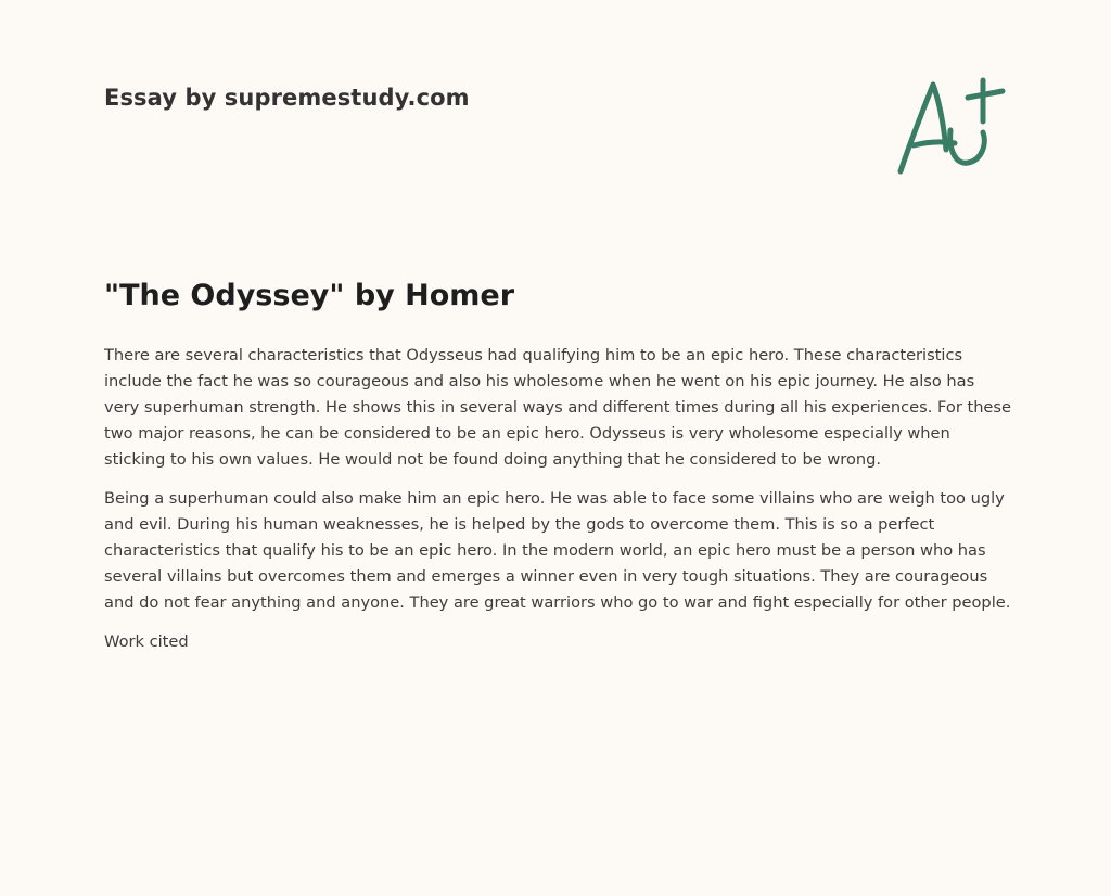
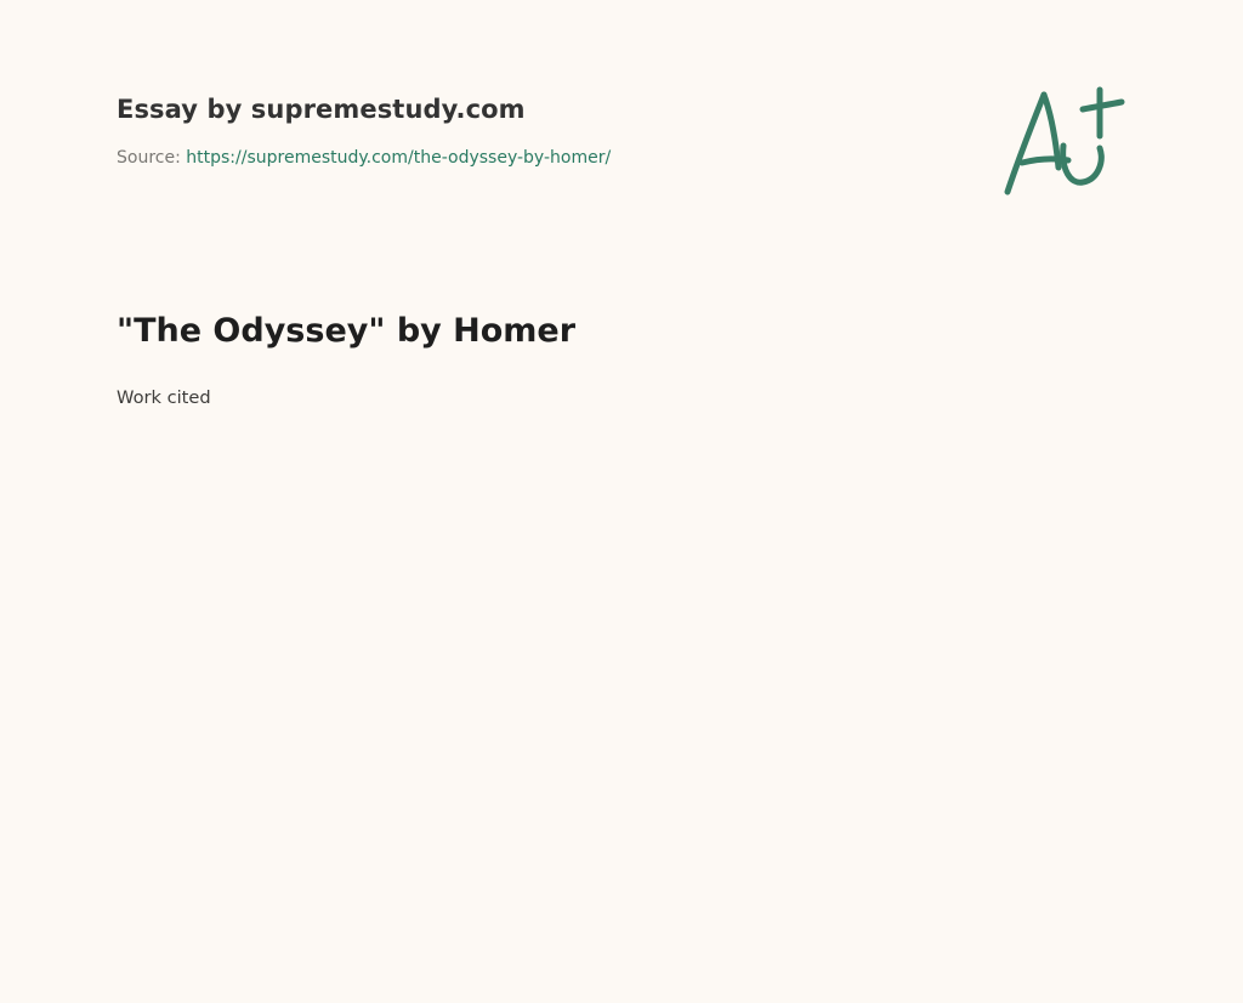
  Essay by supremestudy.com
+ Source: https://supremestudy.com/the-odyssey-by-homer/
  "The Odyssey" by Homer
- There are several characteristics that Odysseus had qualifying him to be an epic hero. These characteristics include the fact he was so courageous and also his wholesome when he went on his epic journey. He also has very superhuman strength. He shows this in several ways and different times during all his experiences. For these two major reasons, he can be considered to be an epic hero. Odysseus is very wholesome especially when sticking to his own values. He would not be found doing anything that he considered to be wrong.
- Being a superhuman could also make him an epic hero. He was able to face some villains who are weigh too ugly and evil. During his human weaknesses, he is helped by the gods to overcome them. This is so a perfect characteristics that qualify his to be an epic hero. In the modern world, an epic hero must be a person who has several villains but overcomes them and emerges a winner even in very tough situations. They are courageous and do not fear anything and anyone. They are great warriors who go to war and fight especially for other people.
  Work cited
